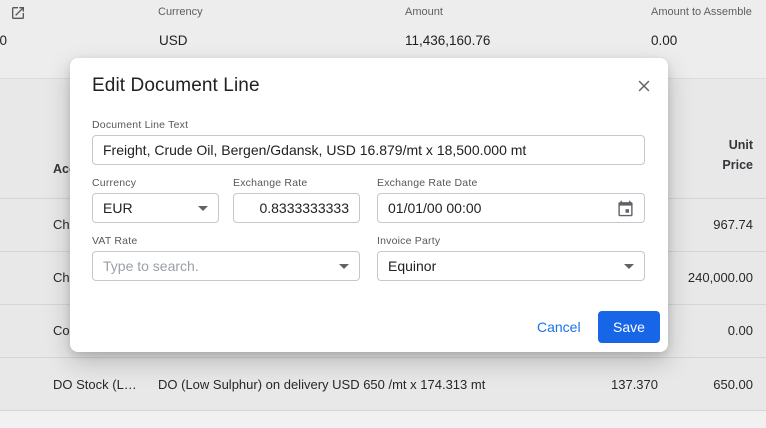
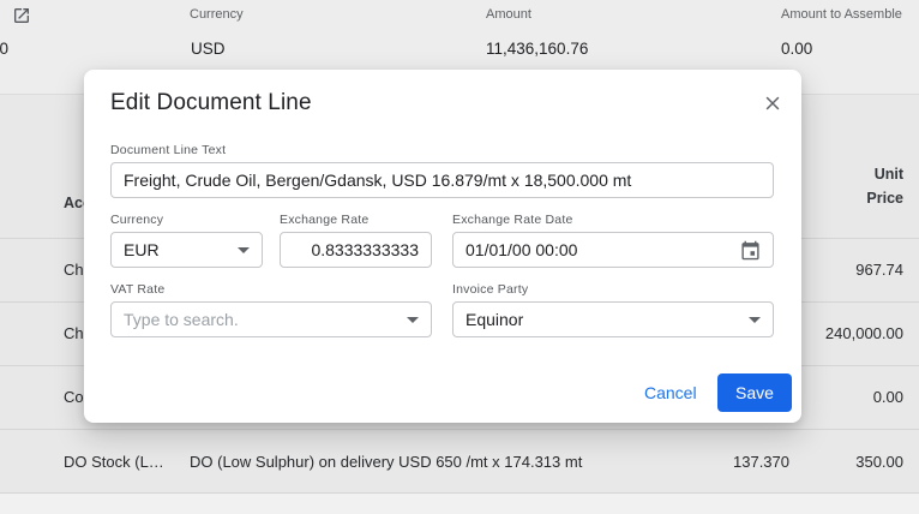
  Currency
  Amount
  Amount to Assemble
  USD
  11,436,160.76
  0.00
  Unit
  Price
  Ch
  967.74
  Ch
  240,000.00
  Co
  0.00
  DO Stock (L…
  DO (Low Sulphur) on delivery USD 650 /mt x 174.313 mt
  137.370
- 650.00
+ 350.00
  Edit Document Line
  Document Line Text
  Freight, Crude Oil, Bergen/Gdansk, USD 16.879/mt x 18,500.000 mt
  Currency
  Exchange Rate
  Exchange Rate Date
  EUR
  0.8333333333
  01/01/00 00:00
  VAT Rate
  Invoice Party
  Type to search.
  Equinor
  Cancel
  Save
